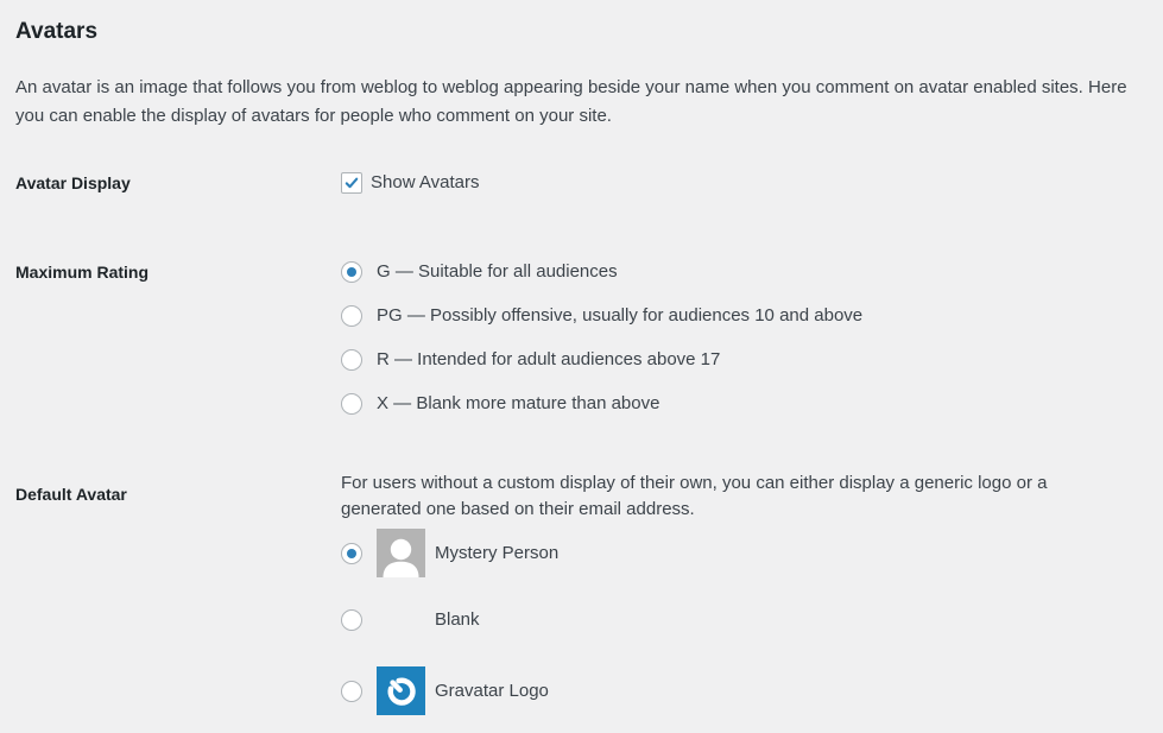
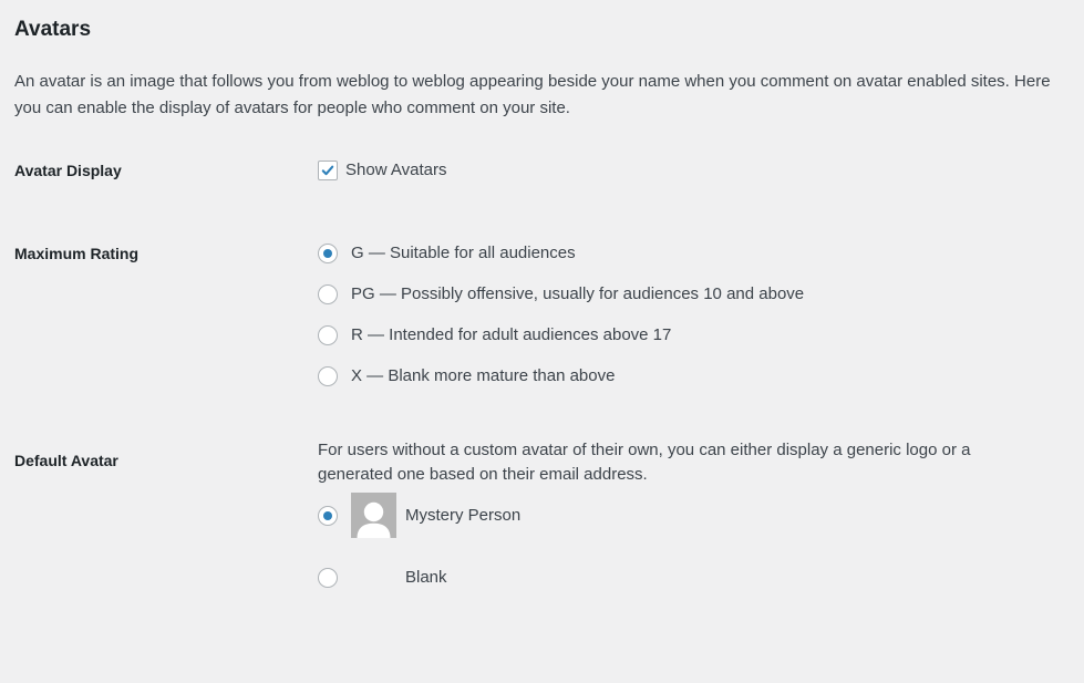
  Avatars
  An avatar is an image that follows you from weblog to weblog appearing beside your name when you comment on avatar enabled sites. Here you can enable the display of avatars for people who comment on your site.
  Avatar Display
  Show Avatars
  Maximum Rating
  G — Suitable for all audiences
  PG — Possibly offensive, usually for audiences 10 and above
  R — Intended for adult audiences above 17
  X — Blank more mature than above
  Default Avatar
- For users without a custom display of their own, you can either display a generic logo or a generated one based on their email address.
+ For users without a custom avatar of their own, you can either display a generic logo or a generated one based on their email address.
  Mystery Person
  Blank
- Gravatar Logo
